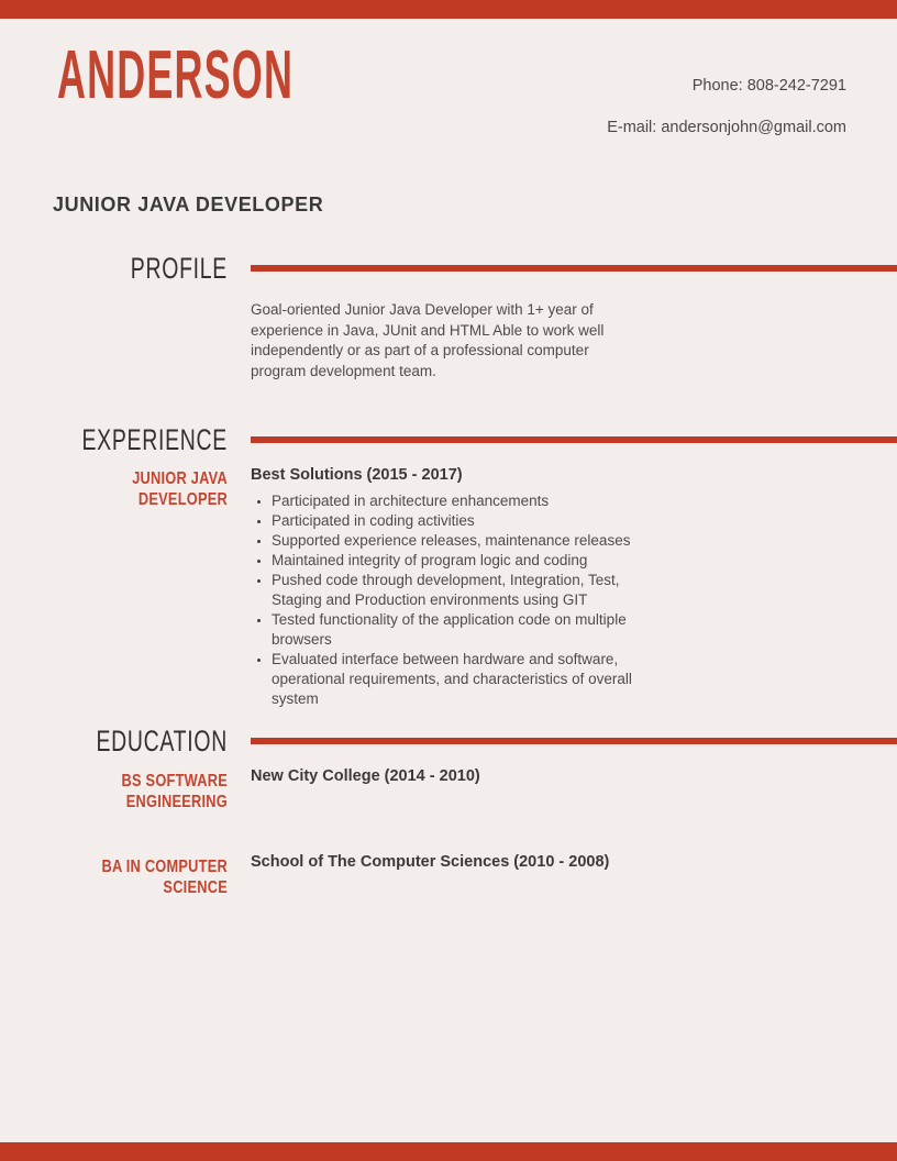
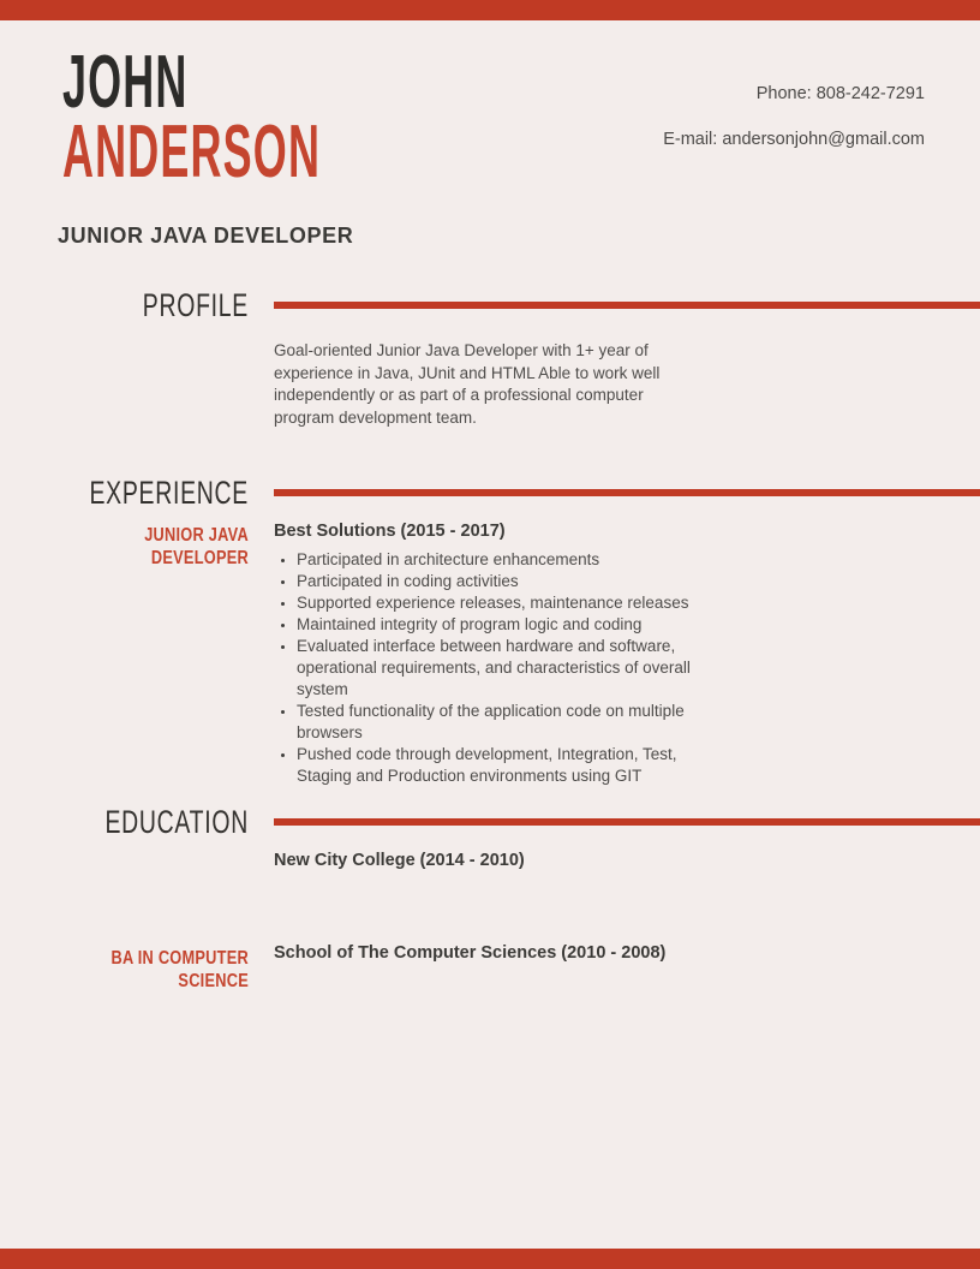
+ JOHN
  ANDERSON
  Phone: 808-242-7291
  E-mail: andersonjohn@gmail.com
  JUNIOR JAVA DEVELOPER
  PROFILE
  Goal-oriented Junior Java Developer with 1+ year of experience in Java, JUnit and HTML Able to work well independently or as part of a professional computer program development team.
  EXPERIENCE
  JUNIOR JAVA DEVELOPER
  Best Solutions (2015 - 2017)
  Participated in architecture enhancements
  Participated in coding activities
  Supported experience releases, maintenance releases
  Maintained integrity of program logic and coding
- Pushed code through development, Integration, Test, Staging and Production environments using GIT
+ Evaluated interface between hardware and software, operational requirements, and characteristics of overall system
  Tested functionality of the application code on multiple browsers
- Evaluated interface between hardware and software, operational requirements, and characteristics of overall system
+ Pushed code through development, Integration, Test, Staging and Production environments using GIT
  EDUCATION
- BS SOFTWARE ENGINEERING
  New City College (2014 - 2010)
  BA IN COMPUTER SCIENCE
  School of The Computer Sciences (2010 - 2008)
